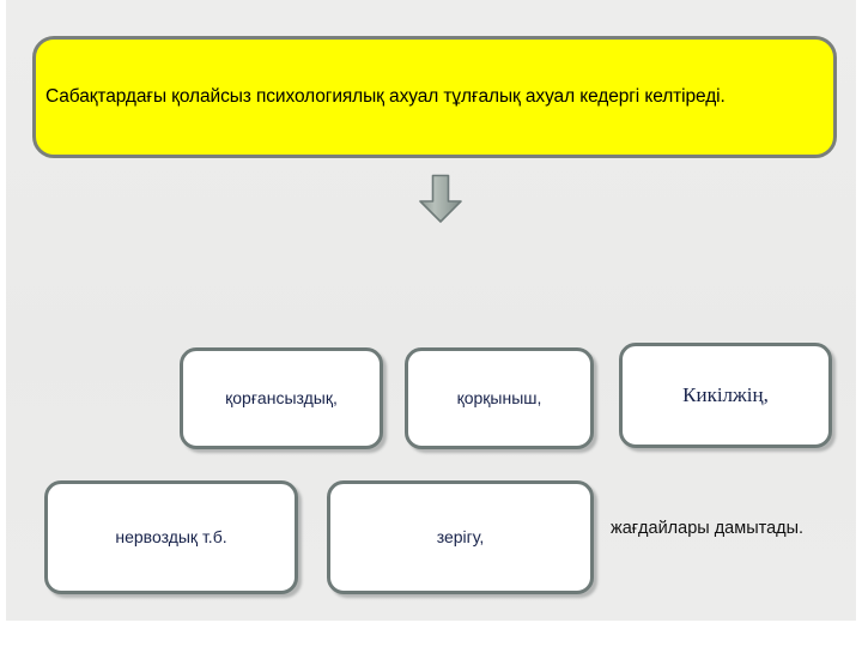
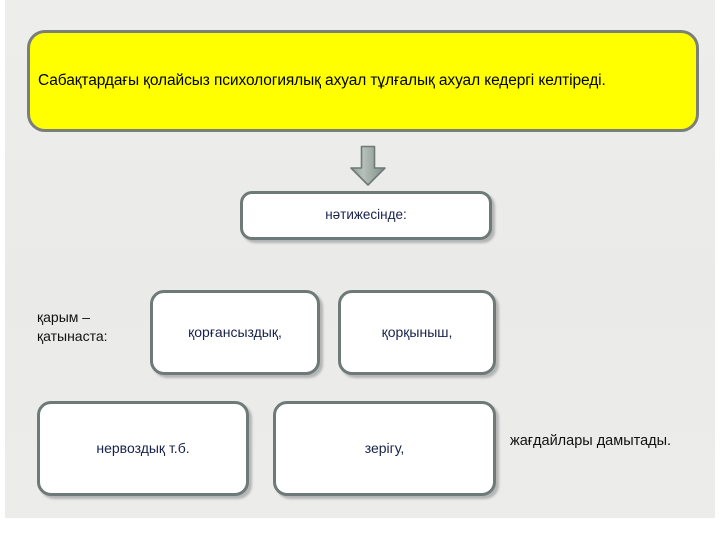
  Сабақтардағы қолайсыз психологиялық ахуал тұлғалық ахуал кедергі келтіреді.
+ нәтижесінде:
+ қарым –
+ қатынаста:
  қорғансыздық,
  қорқыныш,
- Кикілжің,
  нервоздық т.б.
  зерігу,
  жағдайлары дамытады.
